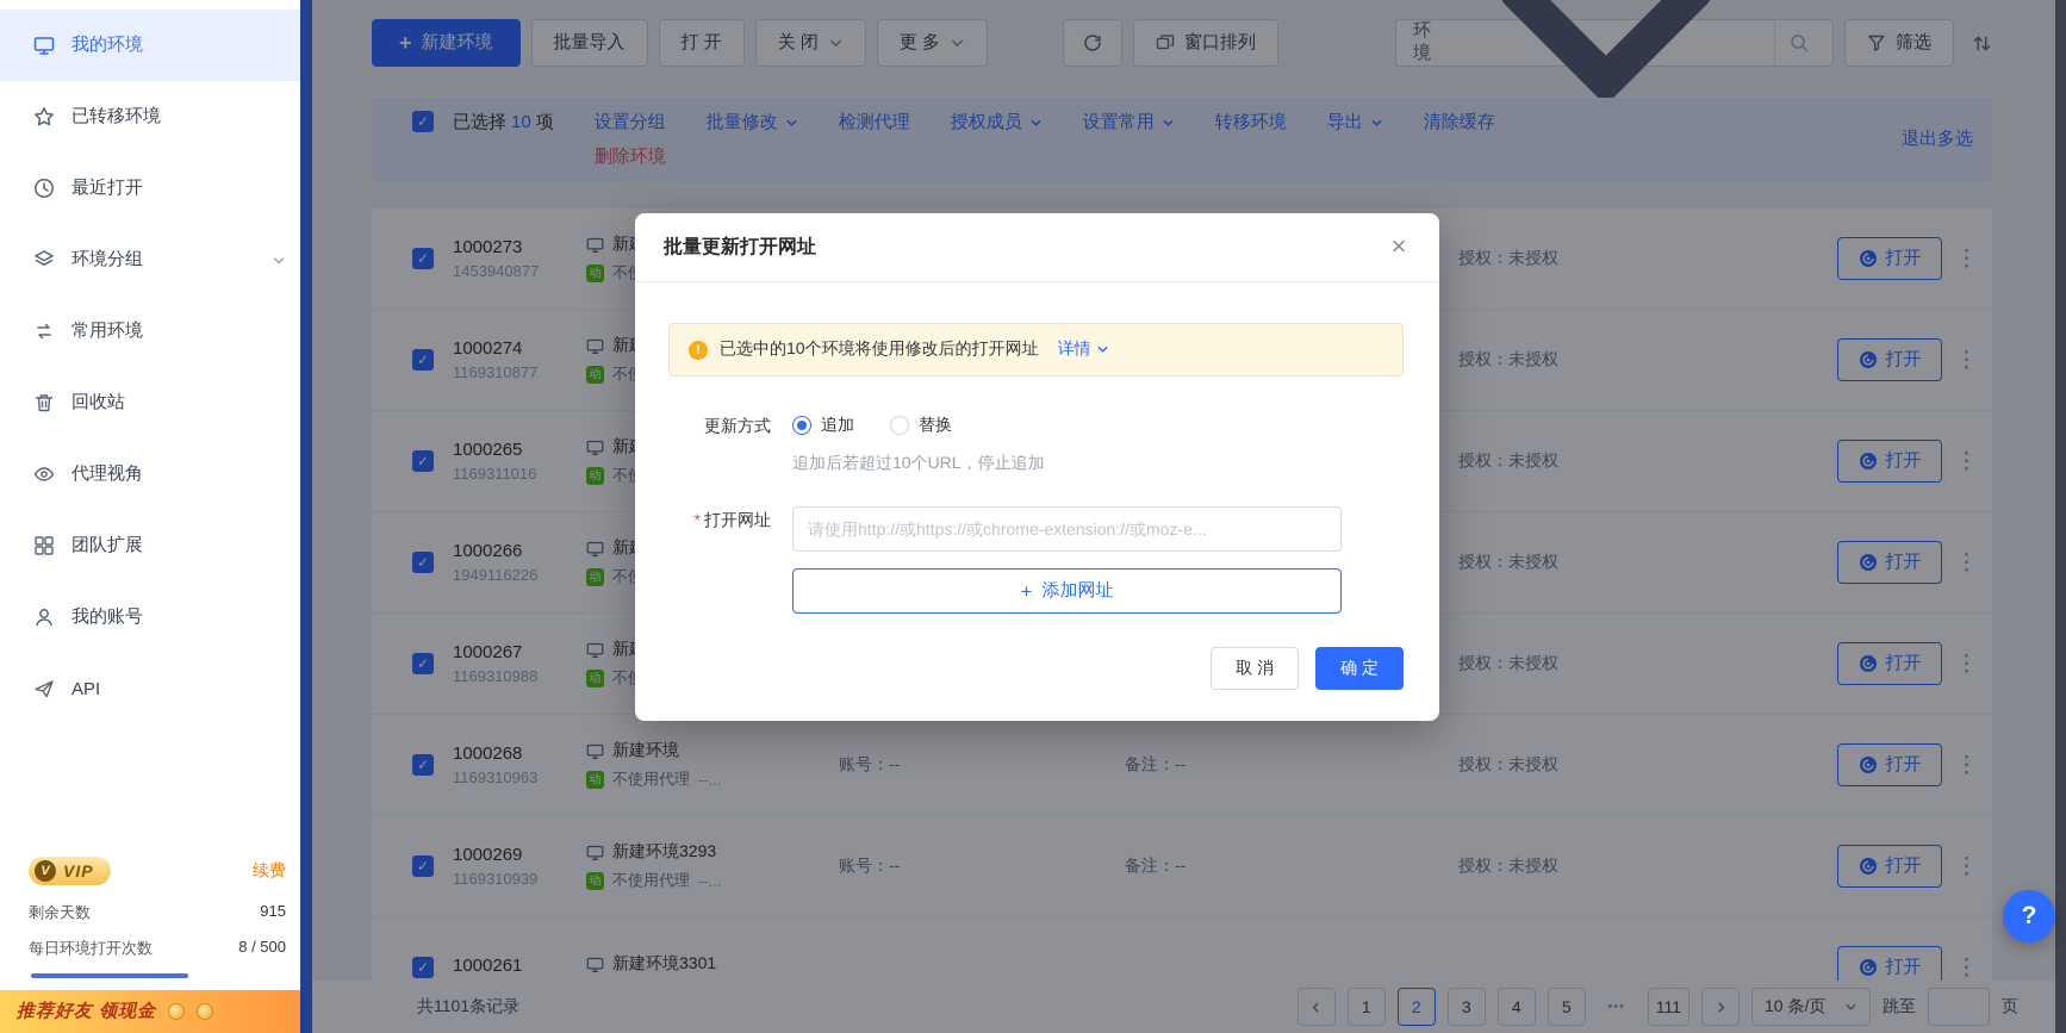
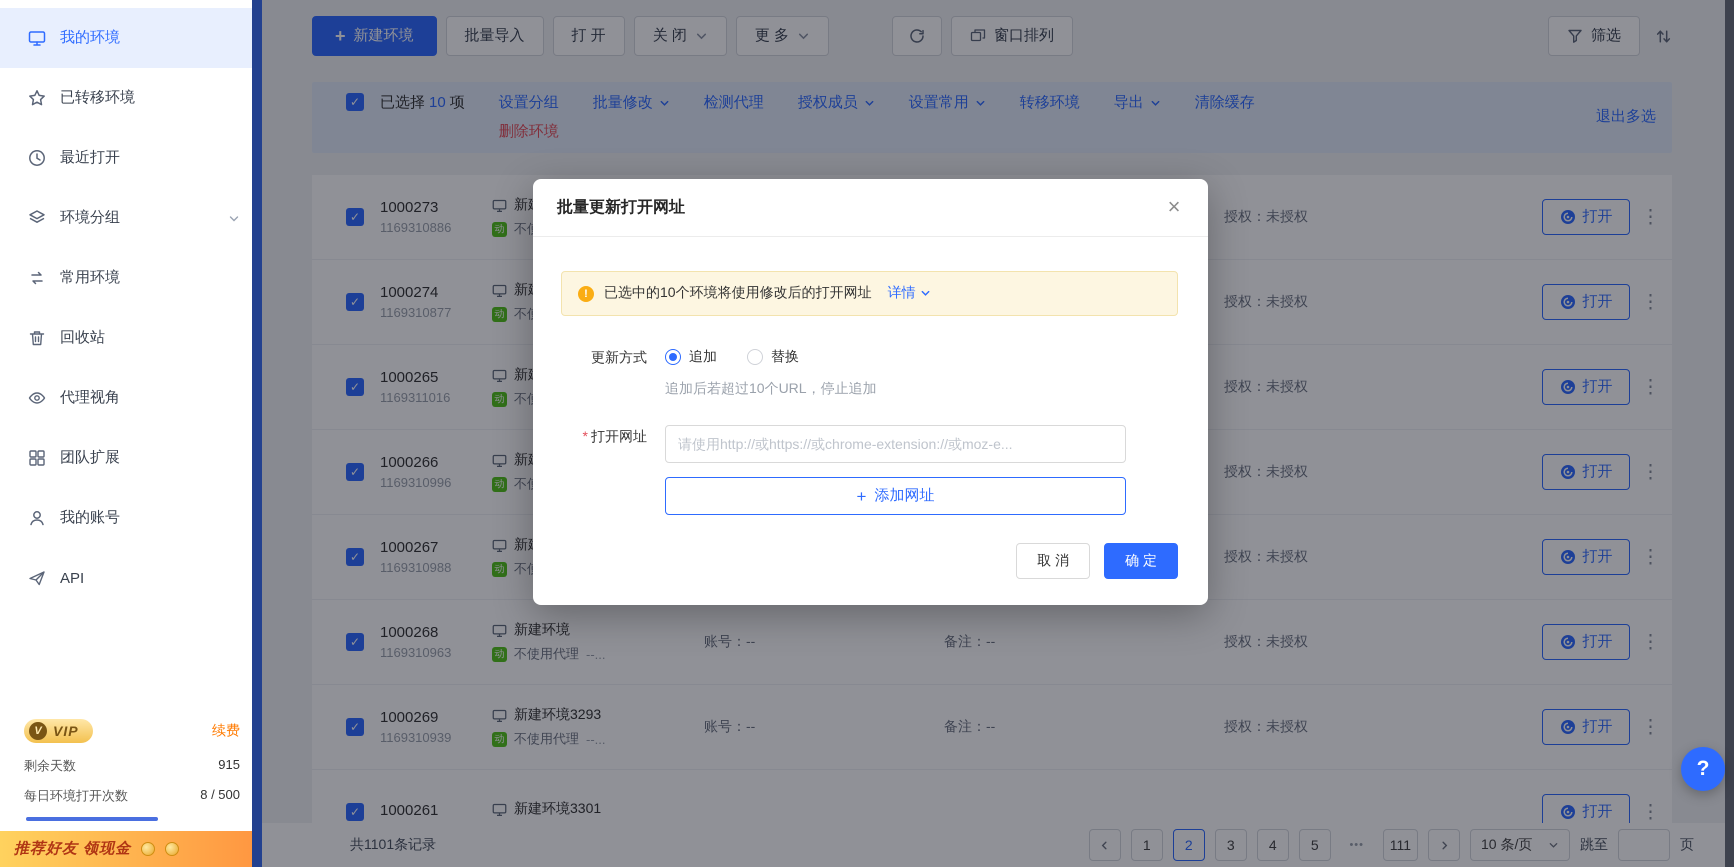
  我的环境
  已转移环境
  最近打开
  环境分组
  常用环境
  回收站
  代理视角
  团队扩展
  我的账号
  API
  V
  VIP
  续费
  剩余天数
  915
  每日环境打开次数
  8 / 500
  推荐好友 领现金
  +
  新建环境
  批量导入
  打 开
  关 闭
  更 多
  窗口排列
- 环境
  筛选
  ✓
  已选择 10 项
  设置分组
  批量修改
  检测代理
  授权成员
  设置常用
  转移环境
  导出
  清除缓存
  删除环境
  退出多选
  ✓
  1000273
- 1453940877
+ 1169310886
  动
  授权：未授权
  打开
  ⋮
  ✓
  1000274
  1169310877
  动
  授权：未授权
  打开
  ⋮
  ✓
  1000265
  1169311016
  动
  授权：未授权
  打开
  ⋮
  ✓
  1000266
- 1949116226
+ 1169310996
  动
  授权：未授权
  打开
  ⋮
  ✓
  1000267
  1169310988
  动
  授权：未授权
  打开
  ⋮
  ✓
  1000268
  1169310963
  新建环境
  动
  不使用代理
  --...
  账号：--
  备注：--
  授权：未授权
  打开
  ⋮
  ✓
  1000269
  1169310939
  新建环境3293
  动
  不使用代理
  --...
  账号：--
  备注：--
  授权：未授权
  打开
  ⋮
  ✓
  1000261
  新建环境3301
  打开
  ⋮
  共1101条记录
  1
  2
  3
  4
  5
  •••
  111
  10 条/页
  跳至
  页
  批量更新打开网址
  ×
  !
  已选中的10个环境将使用修改后的打开网址
  详情
  更新方式
  追加
  替换
  追加后若超过10个URL，停止追加
  * 打开网址
  请使用http://或https://或chrome-extension://或moz-e...
  +
  添加网址
  取 消
  确 定
  ?
